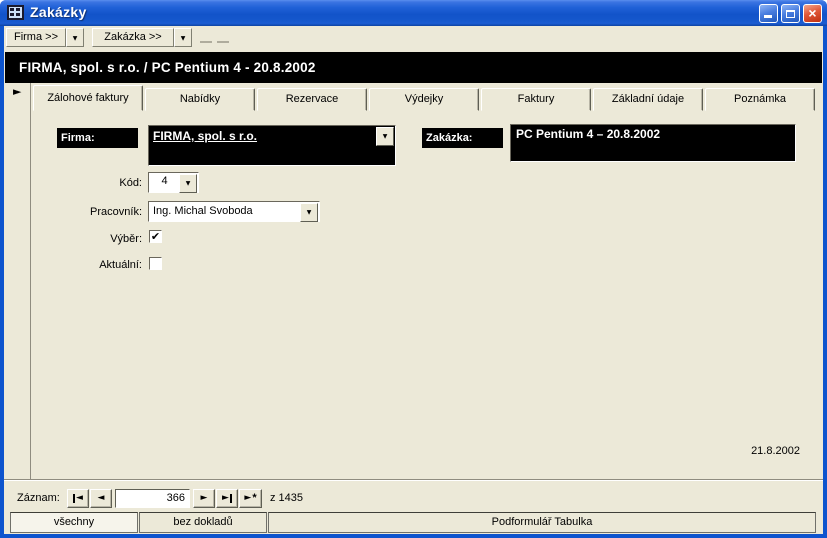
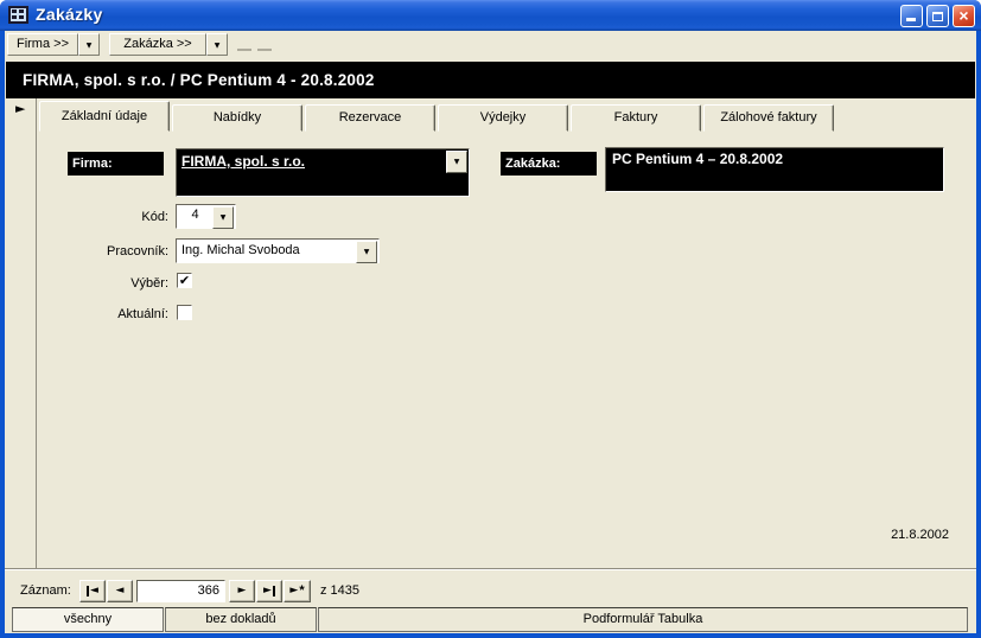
  Zakázky
  ×
  Firma >>
  Zakázka >>
  FIRMA, spol. s r.o. / PC Pentium 4 - 20.8.2002
  ►
- Zálohové faktury
+ Základní údaje
  Nabídky
  Rezervace
  Výdejky
  Faktury
- Základní údaje
+ Zálohové faktury
- Poznámka
  Firma:
  FIRMA, spol. s r.o.
  Zakázka:
  PC Pentium 4 – 20.8.2002
  Kód:
  4
  Pracovník:
  Ing. Michal Svoboda
  Výběr:
  ✔
  Aktuální:
  21.8.2002
  Záznam:
  ◄
  ◄
  366
  ►
  ►
  ►
  *
  z 1435
  všechny
  bez dokladů
  Podformulář Tabulka
